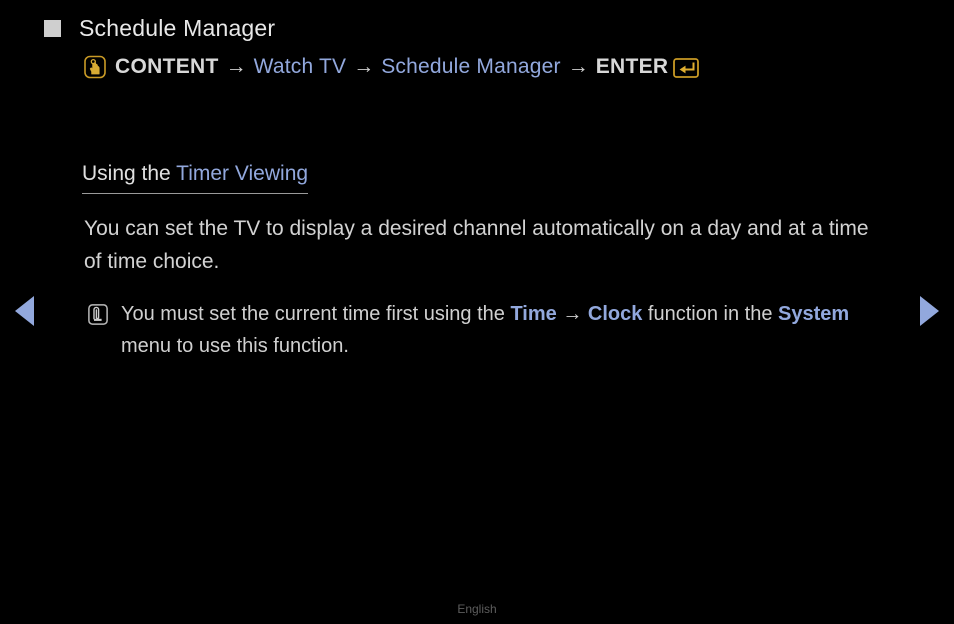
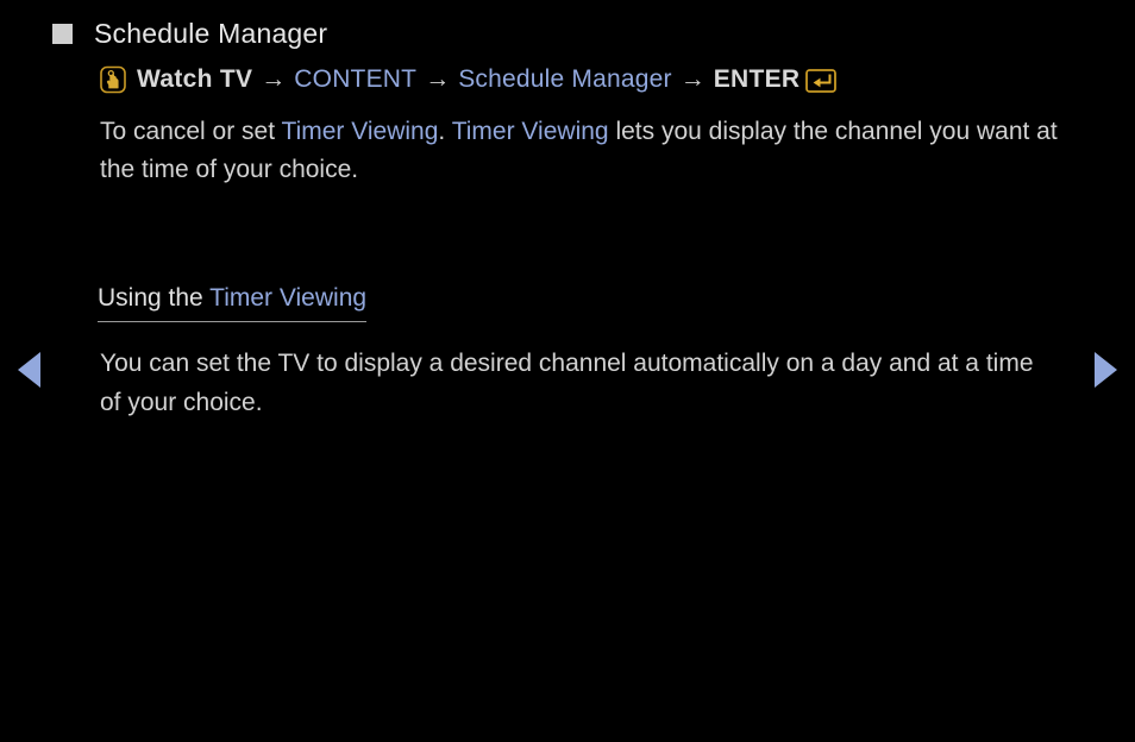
  Schedule Manager
- CONTENT
+ Watch TV
  →
- Watch TV
+ CONTENT
  →
  Schedule Manager
  →
  ENTER
+ To cancel or set Timer Viewing. Timer Viewing lets you display the channel you want at the time of your choice.
  Using the Timer Viewing
- You can set the TV to display a desired channel automatically on a day and at a time of time choice.
+ You can set the TV to display a desired channel automatically on a day and at a time of your choice.
- You must set the current time first using the Time → Clock function in the System menu to use this function.
- English
